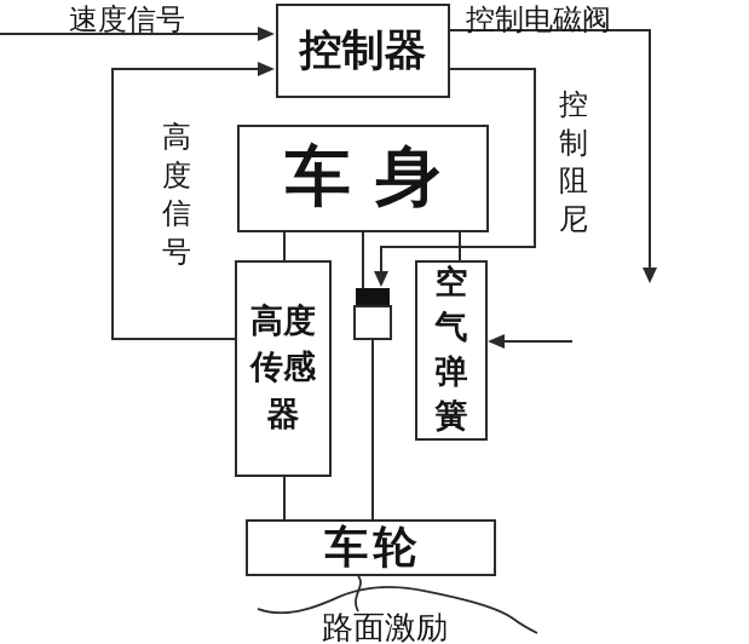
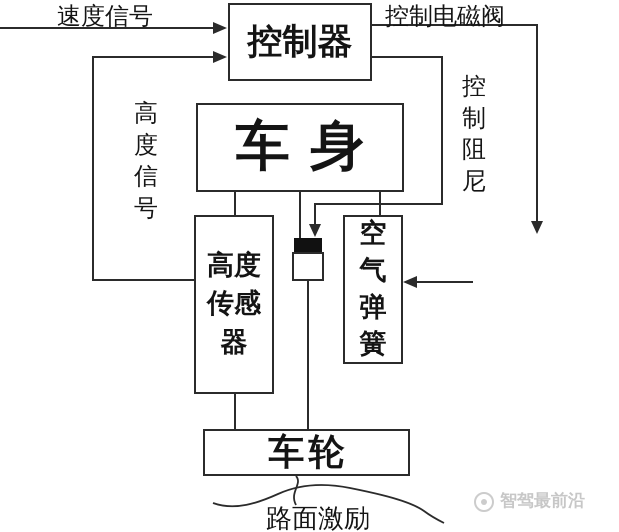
  控制器
  车身
  高度传感器
  空气弹簧
  车轮
  速度信号
  控制电磁阀
  高度信号
  控制阻尼
  路面激励
+ 智驾最前沿
